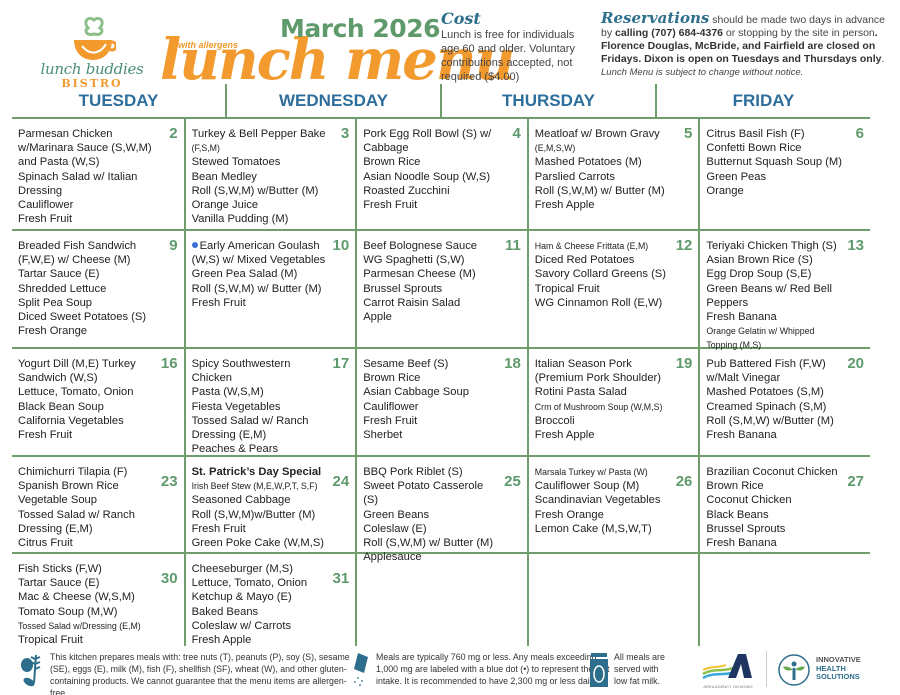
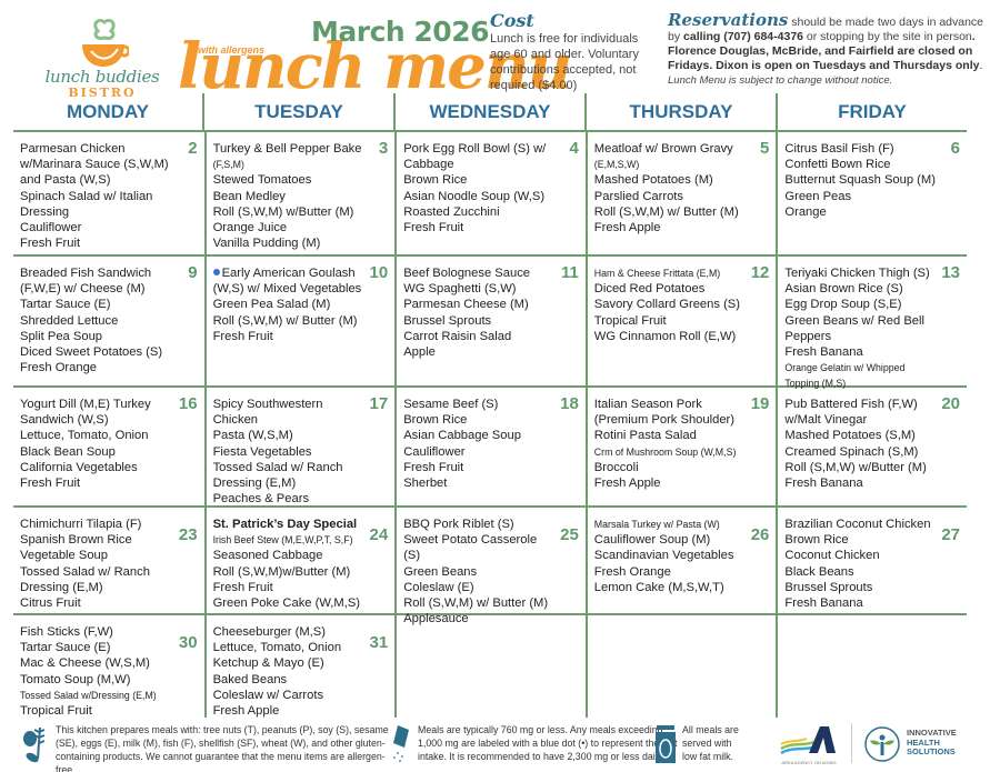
  lunch buddies
  BISTRO
  with allergens
  lunch menu
  March 2026
  Cost
  Lunch is free for individuals age 60 and older. Voluntary contributions accepted, not required ($4.00)
  Reservations should be made two days in advance by calling (707) 684-4376 or stopping by the site in person. Florence Douglas, McBride, and Fairfield are closed on Fridays. Dixon is open on Tuesdays and Thursdays only. Lunch Menu is subject to change without notice.
+ MONDAY
  TUESDAY
  WEDNESDAY
  THURSDAY
  FRIDAY
  2
  Parmesan Chicken
  w/Marinara Sauce (S,W,M)
  and Pasta (W,S)
  Spinach Salad w/ Italian
  Dressing
  Cauliflower
  Fresh Fruit
  3
  Turkey & Bell Pepper Bake
  (F,S,M)
  Stewed Tomatoes
  Bean Medley
  Roll (S,W,M) w/Butter (M)
  Orange Juice
  Vanilla Pudding (M)
  4
  Pork Egg Roll Bowl (S) w/
  Cabbage
  Brown Rice
  Asian Noodle Soup (W,S)
  Roasted Zucchini
  Fresh Fruit
  5
  Meatloaf w/ Brown Gravy
  (E,M,S,W)
  Mashed Potatoes (M)
  Parslied Carrots
  Roll (S,W,M) w/ Butter (M)
  Fresh Apple
  6
  Citrus Basil Fish (F)
  Confetti Bown Rice
  Butternut Squash Soup (M)
  Green Peas
  Orange
  9
  Breaded Fish Sandwich
  (F,W,E) w/ Cheese (M)
  Tartar Sauce (E)
  Shredded Lettuce
  Split Pea Soup
  Diced Sweet Potatoes (S)
  Fresh Orange
  10
  Early American Goulash
  (W,S) w/ Mixed Vegetables
  Green Pea Salad (M)
  Roll (S,W,M) w/ Butter (M)
  Fresh Fruit
  11
  Beef Bolognese Sauce
  WG Spaghetti (S,W)
  Parmesan Cheese (M)
  Brussel Sprouts
  Carrot Raisin Salad
  Apple
  12
  Ham & Cheese Frittata (E,M)
  Diced Red Potatoes
  Savory Collard Greens (S)
  Tropical Fruit
  WG Cinnamon Roll (E,W)
  13
  Teriyaki Chicken Thigh (S)
  Asian Brown Rice (S)
  Egg Drop Soup (S,E)
  Green Beans w/ Red Bell
  Peppers
  Fresh Banana
  Orange Gelatin w/ Whipped
  Topping (M,S)
  16
  Yogurt Dill (M,E) Turkey
  Sandwich (W,S)
  Lettuce, Tomato, Onion
  Black Bean Soup
  California Vegetables
  Fresh Fruit
  17
  Spicy Southwestern Chicken
  Pasta (W,S,M)
  Fiesta Vegetables
  Tossed Salad w/ Ranch
  Dressing (E,M)
  Peaches & Pears
  18
  Sesame Beef (S)
  Brown Rice
  Asian Cabbage Soup
  Cauliflower
  Fresh Fruit
  Sherbet
  19
  Italian Season Pork
  (Premium Pork Shoulder)
  Rotini Pasta Salad
  Crm of Mushroom Soup (W,M,S)
  Broccoli
  Fresh Apple
  20
  Pub Battered Fish (F,W)
  w/Malt Vinegar
  Mashed Potatoes (S,M)
  Creamed Spinach (S,M)
  Roll (S,M,W) w/Butter (M)
  Fresh Banana
  23
  Chimichurri Tilapia (F)
  Spanish Brown Rice
  Vegetable Soup
  Tossed Salad w/ Ranch
  Dressing (E,M)
  Citrus Fruit
  24
  St. Patrick’s Day Special
  Irish Beef Stew (M,E,W,P,T, S,F)
  Seasoned Cabbage
  Roll (S,W,M)w/Butter (M)
  Fresh Fruit
  Green Poke Cake (W,M,S)
  25
  BBQ Pork Riblet (S)
  Sweet Potato Casserole (S)
  Green Beans
  Coleslaw (E)
  Roll (S,W,M) w/ Butter (M)
  Applesauce
  26
  Marsala Turkey w/ Pasta (W)
  Cauliflower Soup (M)
  Scandinavian Vegetables
  Fresh Orange
  Lemon Cake (M,S,W,T)
  27
  Brazilian Coconut Chicken
  Brown Rice
  Coconut Chicken
  Black Beans
  Brussel Sprouts
  Fresh Banana
  30
  Fish Sticks (F,W)
  Tartar Sauce (E)
  Mac & Cheese (W,S,M)
  Tomato Soup (M,W)
  Tossed Salad w/Dressing (E,M)
  Tropical Fruit
  31
  Cheeseburger (M,S)
  Lettuce, Tomato, Onion
  Ketchup & Mayo (E)
  Baked Beans
  Coleslaw w/ Carrots
  Fresh Apple
  This kitchen prepares meals with: tree nuts (T), peanuts (P), soy (S), sesame (SE), eggs (E), milk (M), fish (F), shellfish (SF), wheat (W), and other gluten-containing products. We cannot guarantee that the menu items are allergen-free.
  Meals are typically 760 mg or less. Any meals exceedin 1,000 mg are labeled with a blue dot (•) to represent tht intake. It is recommended to have 2,300 mg or less dai
  All meals are served with low fat milk.
  INNOVATIVE
  HEALTH
  SOLUTIONS
